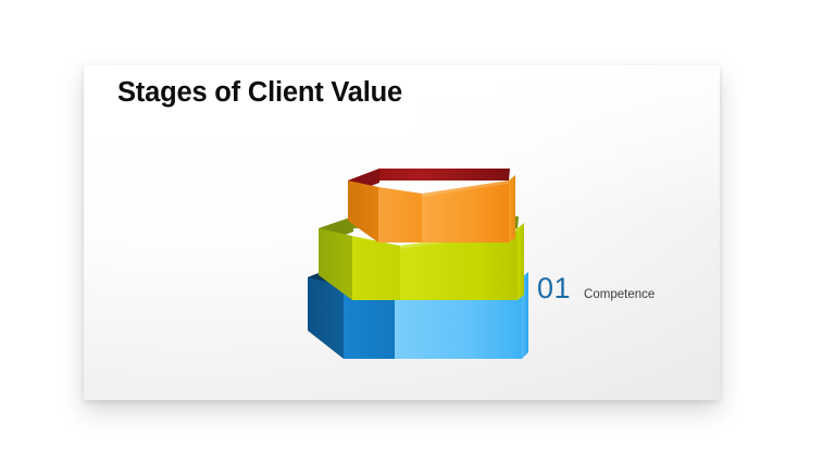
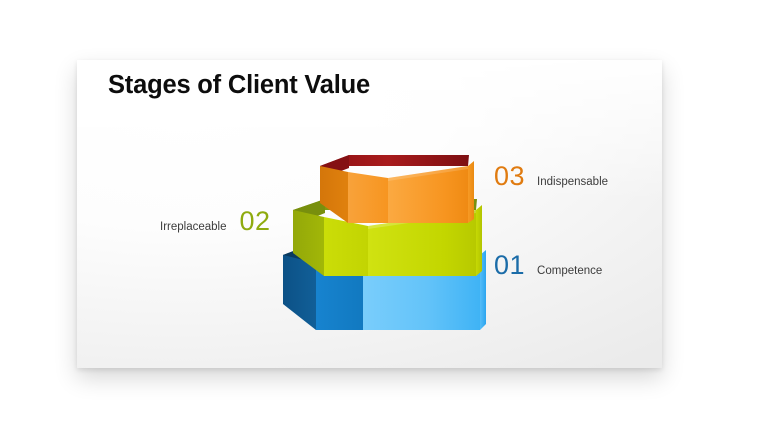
  Stages of Client Value
+ 03
+ Indispensable
+ Irreplaceable
+ 02
  01
  Competence
